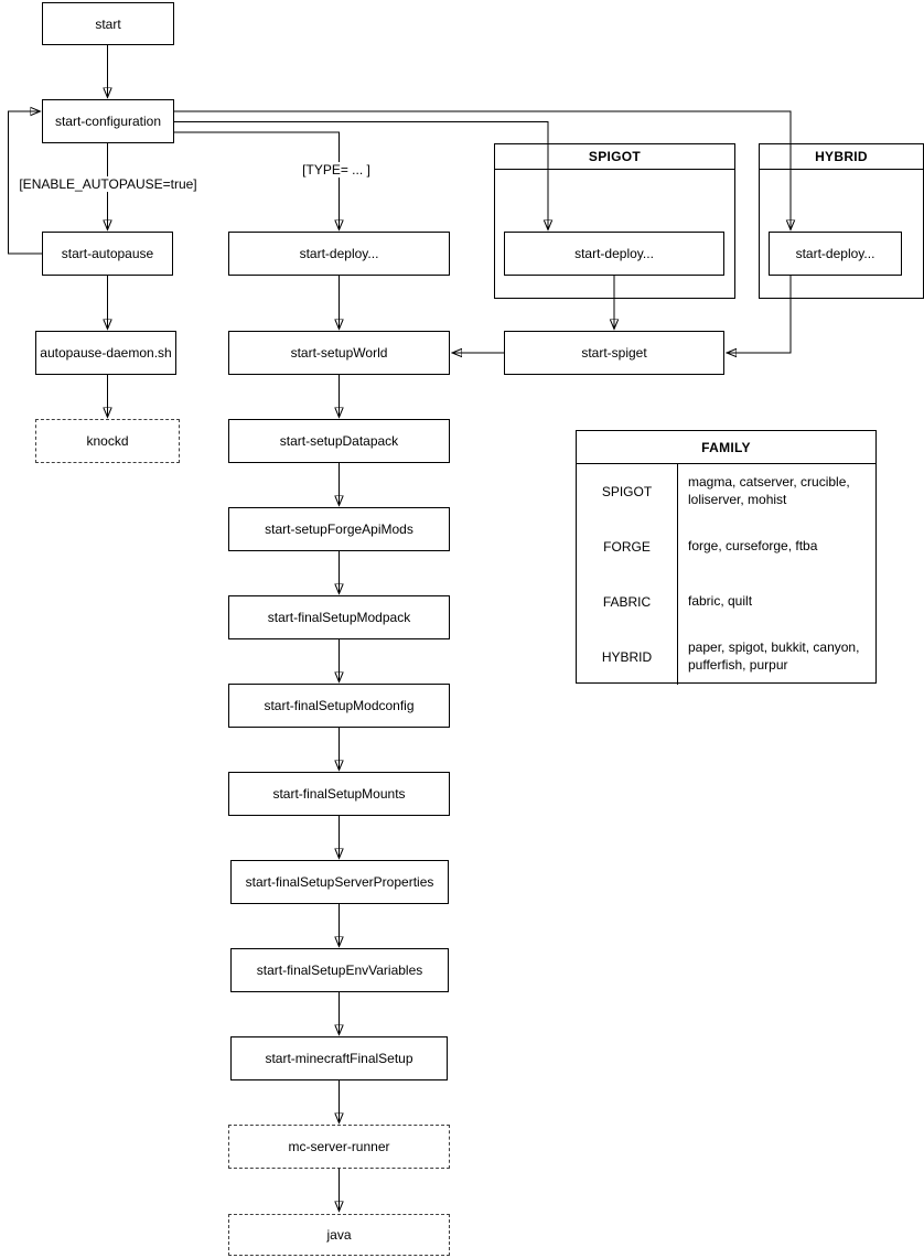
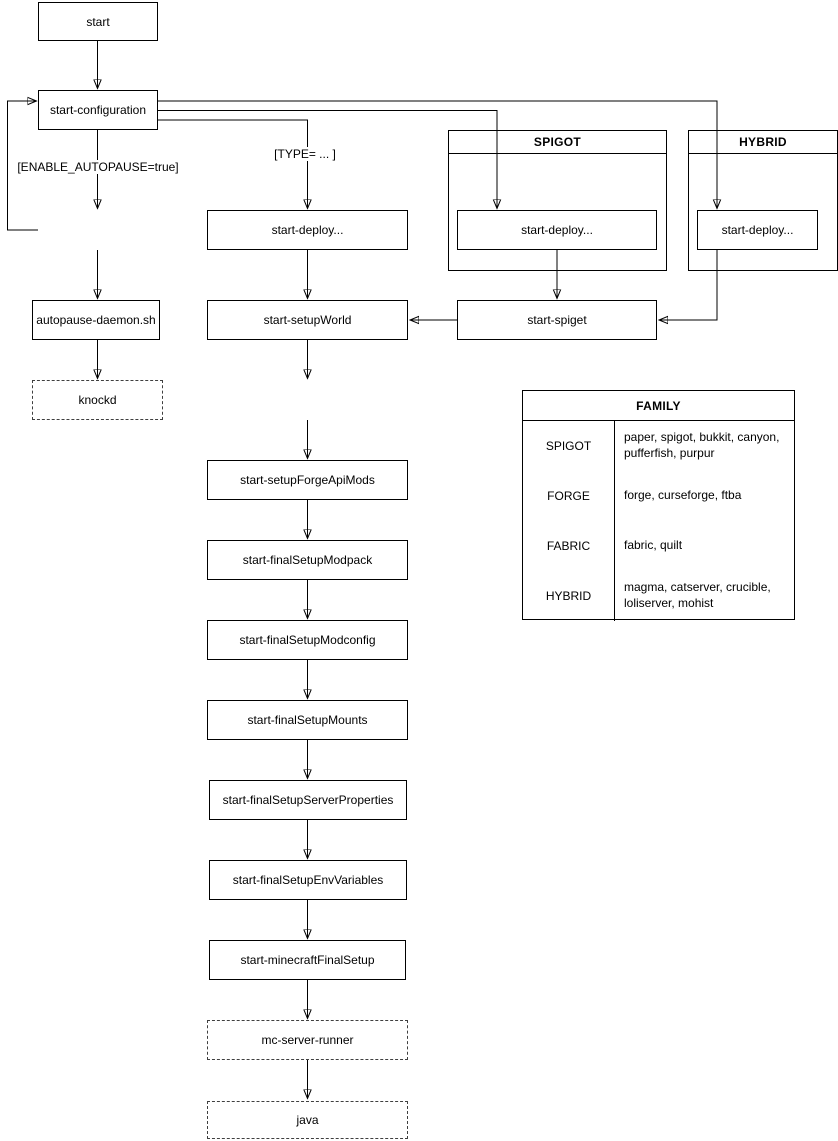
  SPIGOT
  HYBRID
  FAMILY
  SPIGOT
- magma, catserver, crucible, loliserver, mohist
+ paper, spigot, bukkit, canyon, pufferfish, purpur
  FORGE
  forge, curseforge, ftba
  FABRIC
  fabric, quilt
  HYBRID
- paper, spigot, bukkit, canyon, pufferfish, purpur
+ magma, catserver, crucible, loliserver, mohist
  start
  start-configuration
- start-autopause
  autopause-daemon.sh
  knockd
  start-deploy...
  start-deploy...
  start-deploy...
  start-setupWorld
  start-spiget
- start-setupDatapack
  start-setupForgeApiMods
  start-finalSetupModpack
  start-finalSetupModconfig
  start-finalSetupMounts
  start-finalSetupServerProperties
  start-finalSetupEnvVariables
  start-minecraftFinalSetup
  mc-server-runner
  java
  [ENABLE_AUTOPAUSE=true]
  [TYPE= ... ]
